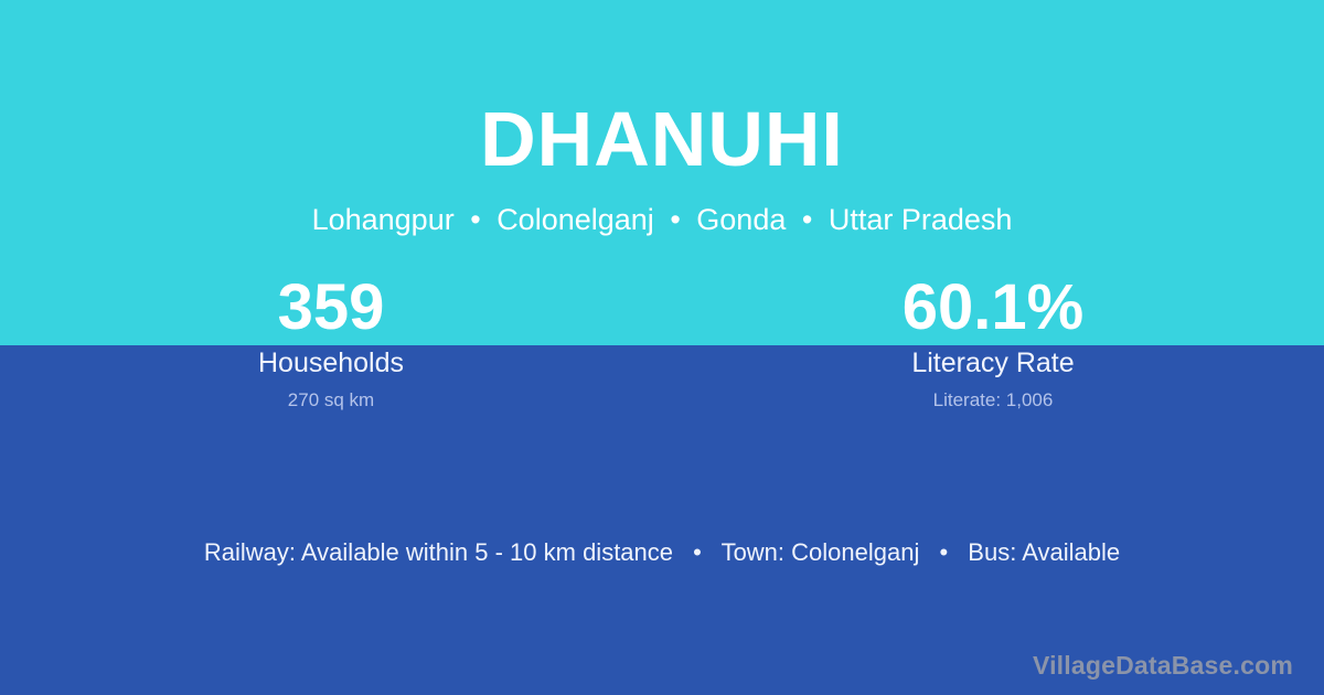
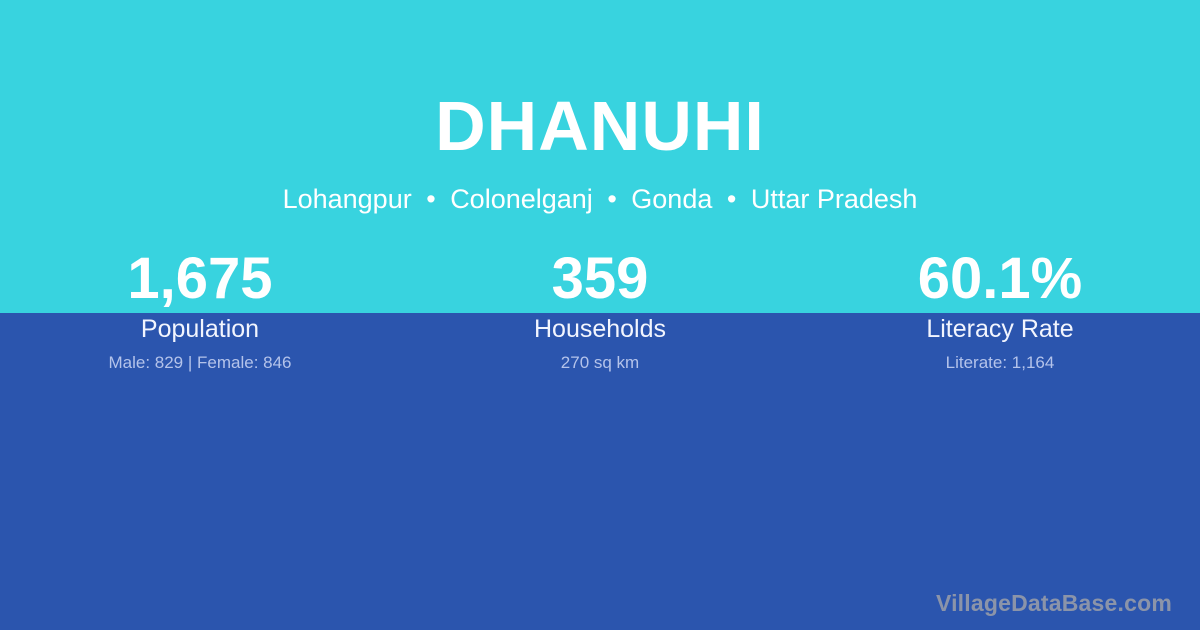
  DHANUHI
  Lohangpur • Colonelganj • Gonda • Uttar Pradesh
+ 1,675
+ Population
+ Male: 829 | Female: 846
  359
  Households
  270 sq km
  60.1%
  Literacy Rate
- Literate: 1,006
+ Literate: 1,164
- Railway: Available within 5 - 10 km distance • Town: Colonelganj • Bus: Available
  VillageDataBase.com
